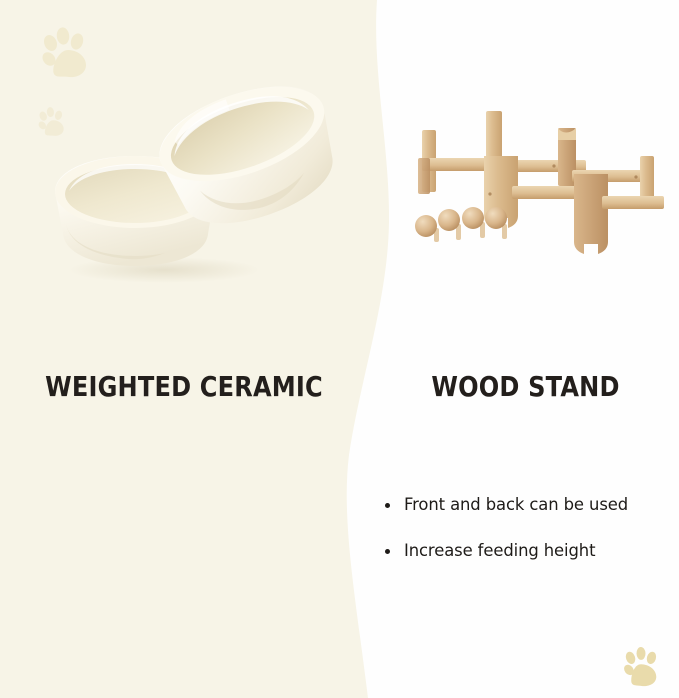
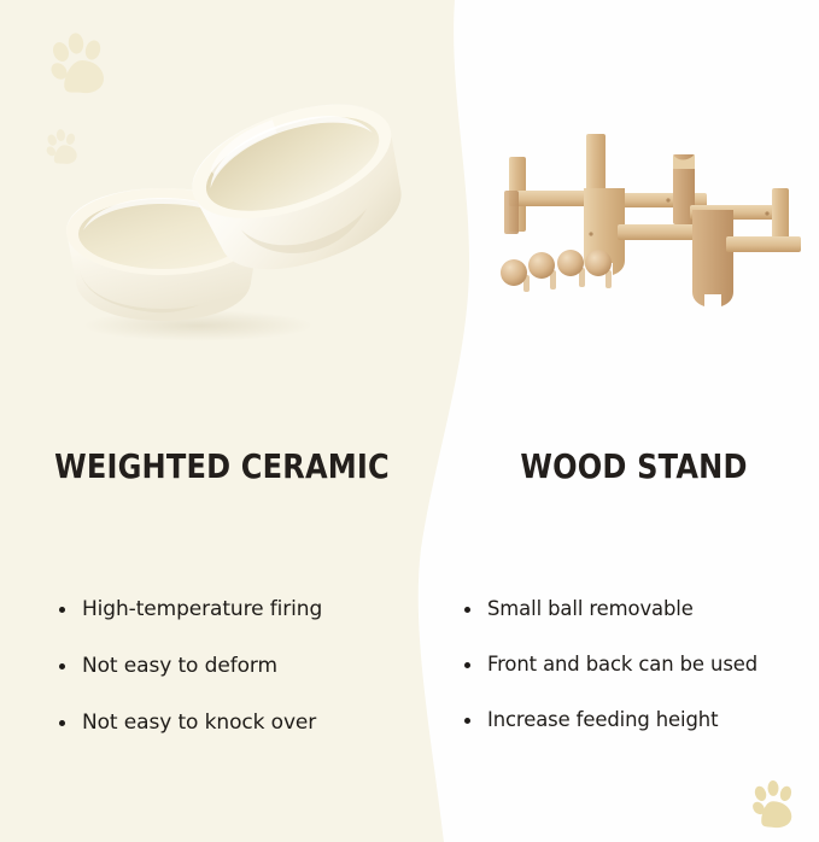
  WEIGHTED CERAMIC
  WOOD STAND
+ High-temperature firing
+ Not easy to deform
+ Not easy to knock over
+ Small ball removable
  Front and back can be used
  Increase feeding height
